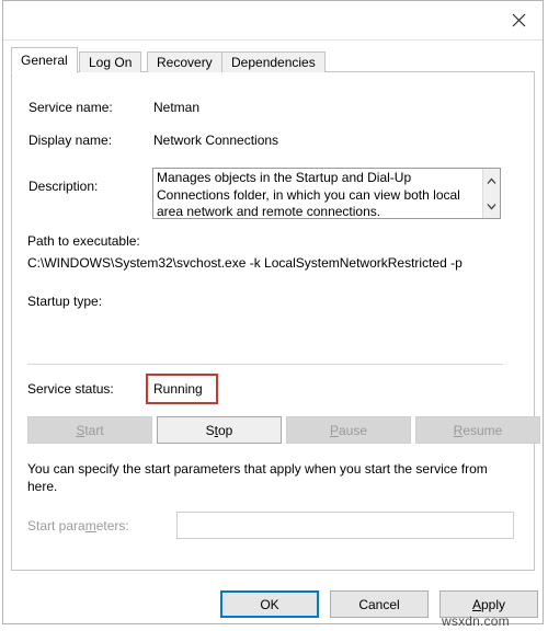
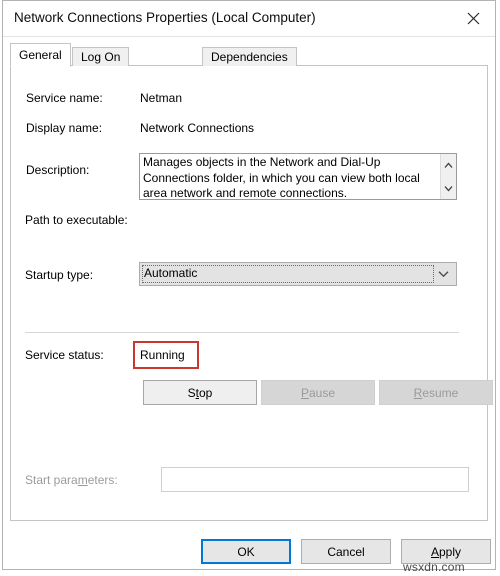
+ Network Connections Properties (Local Computer)
  Service name:
  Netman
  Display name:
  Network Connections
  Description:
- Manages objects in the Startup and Dial-Up Connections folder, in which you can view both local area network and remote connections.
+ Manages objects in the Network and Dial-Up Connections folder, in which you can view both local area network and remote connections.
  Path to executable:
- C:\WINDOWS\System32\svchost.exe -k LocalSystemNetworkRestricted -p
  Startup type:
+ Automatic
  Service status:
  Running
- Start
  Stop
  Pause
  Resume
- You can specify the start parameters that apply when you start the service from here.
  Start parameters:
  General
  Log On
- Recovery
  Dependencies
  OK
  Cancel
  Apply
  wsxdn.com
